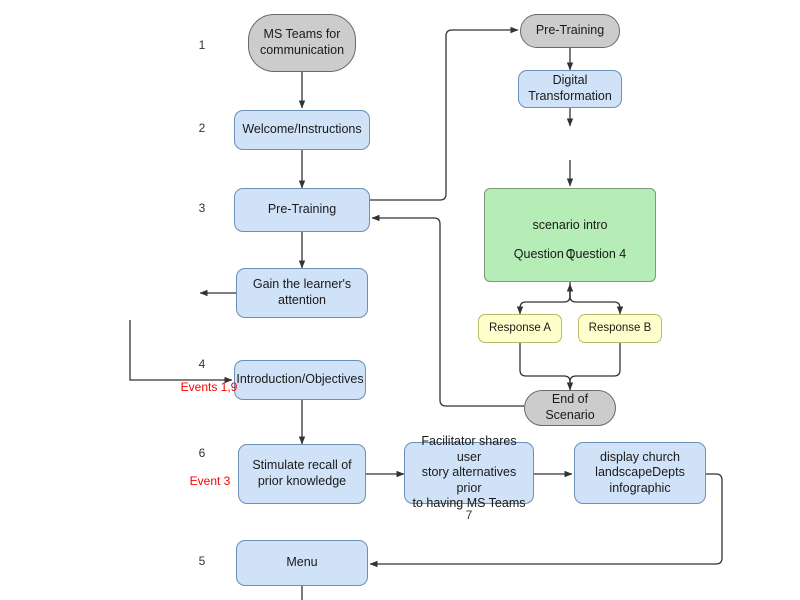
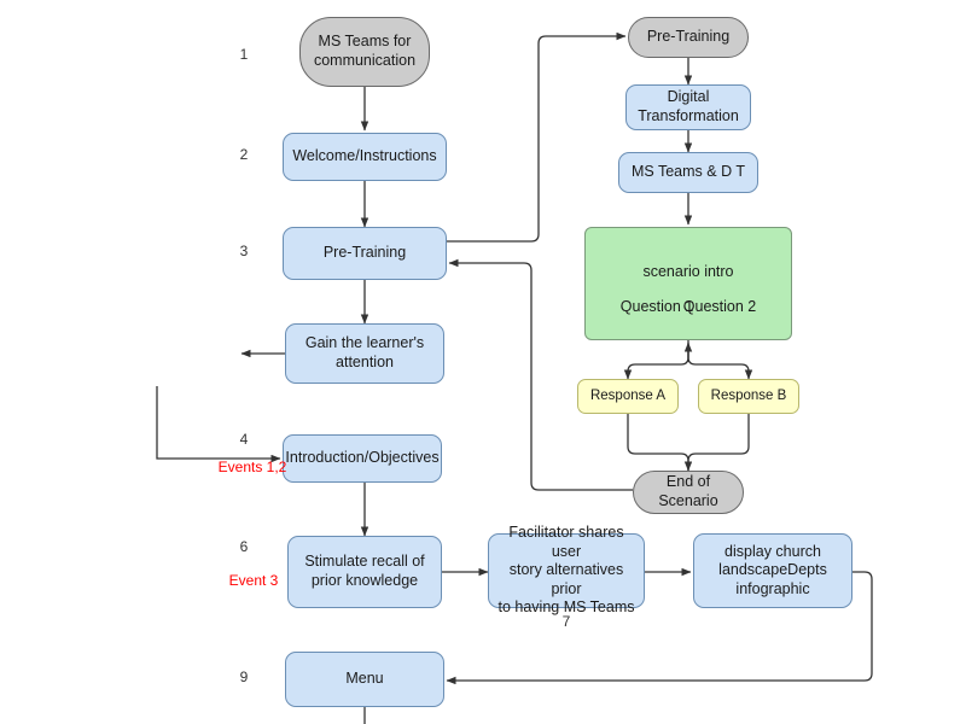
  MS Teams for
  communication
  Welcome/Instructions
  Pre-Training
  Gain the learner's
  attention
  Introduction/Objectives
  Stimulate recall of
  prior knowledge
  Facilitator shares user
  story alternatives prior
  to having MS Teams
  display church
  landscapeDepts
  infographic
  Menu
  Pre-Training
  Digital
  Transformation
+ MS Teams & D T
  scenario intro
  Question 1
- Question 4
+ Question 2
  Response A
  Response B
  End of
  Scenario
  1
  2
  3
  4
- 5
+ 9
  6
  7
- Events 1,9
+ Events 1,2
  Event 3
